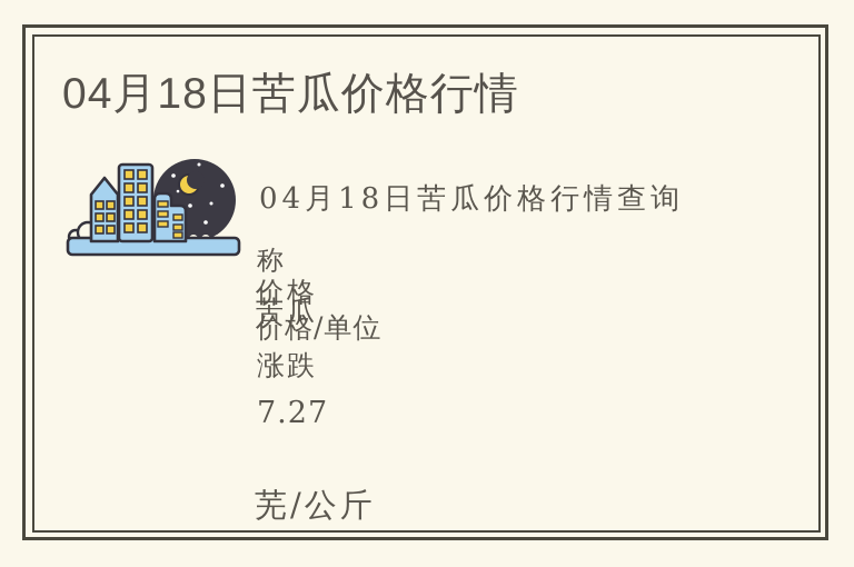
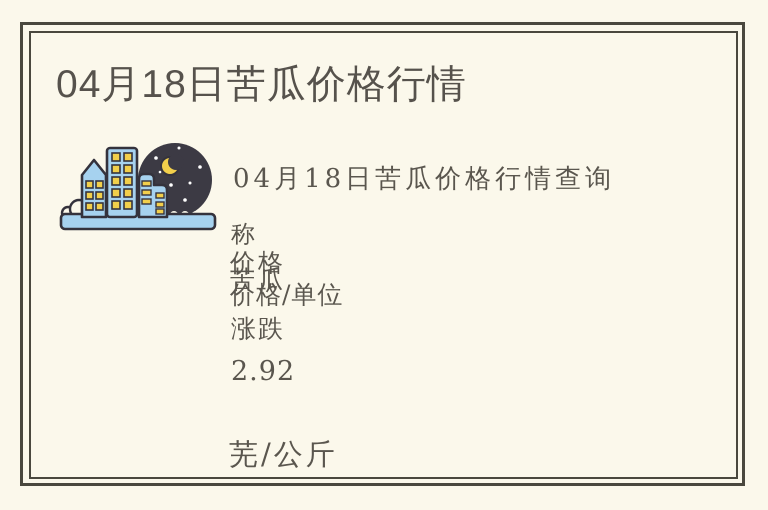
  04月18日苦瓜价格行情
  04月18日苦瓜价格行情查询
  称
  价格
  苦瓜
  价格/单位
  涨跌
- 7.27
+ 2.92
  芜/公斤
